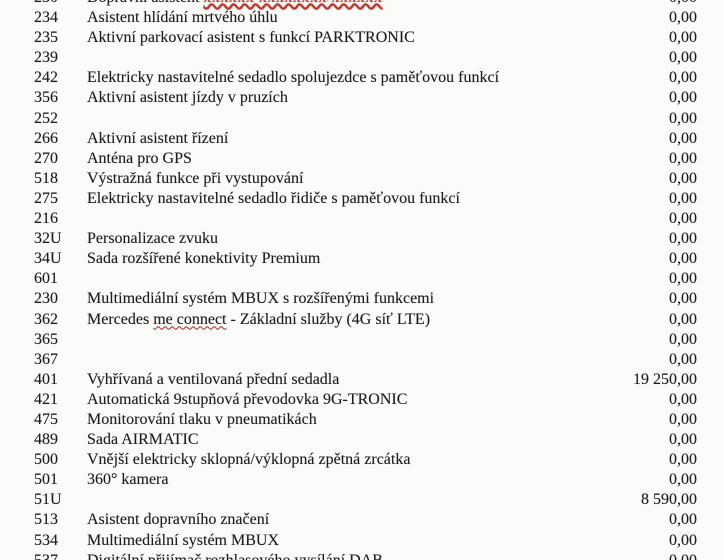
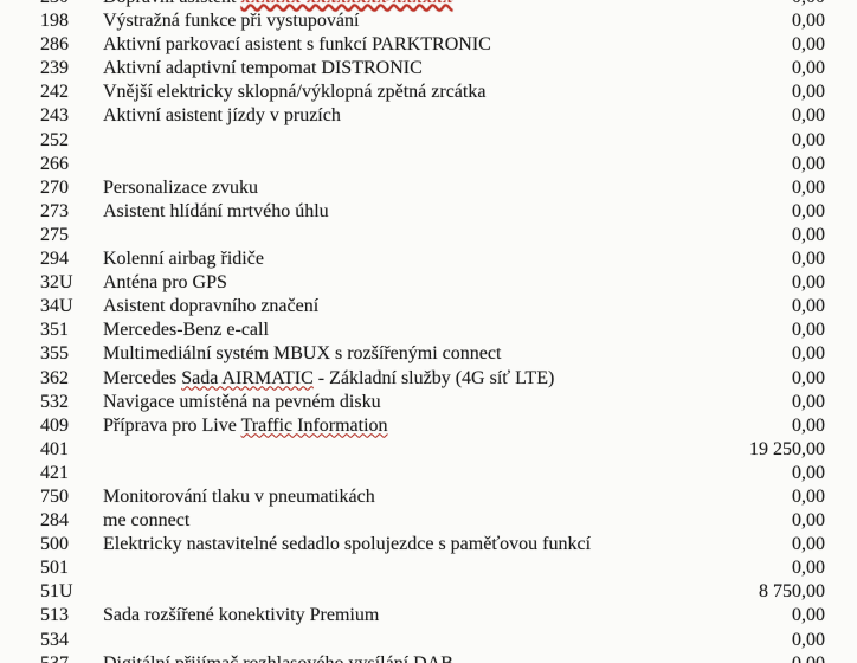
- 234
+ 198
- Asistent hlídání mrtvého úhlu
+ Výstražná funkce při vystupování
  0,00
- 235
+ 286
  Aktivní parkovací asistent s funkcí PARKTRONIC
  0,00
  239
+ Aktivní adaptivní tempomat DISTRONIC
  0,00
  242
- Elektricky nastavitelné sedadlo spolujezdce s paměťovou funkcí
+ Vnější elektricky sklopná/výklopná zpětná zrcátka
  0,00
- 356
+ 243
  Aktivní asistent jízdy v pruzích
  0,00
  252
  0,00
  266
- Aktivní asistent řízení
  0,00
  270
- Anténa pro GPS
+ Personalizace zvuku
  0,00
- 518
+ 273
- Výstražná funkce při vystupování
+ Asistent hlídání mrtvého úhlu
  0,00
  275
- Elektricky nastavitelné sedadlo řidiče s paměťovou funkcí
  0,00
- 216
+ 294
+ Kolenní airbag řidiče
  0,00
  32U
- Personalizace zvuku
+ Anténa pro GPS
  0,00
  34U
- Sada rozšířené konektivity Premium
+ Asistent dopravního značení
  0,00
- 601
+ 351
+ Mercedes-Benz e-call
  0,00
- 230
+ 355
- Multimediální systém MBUX s rozšířenými funkcemi
+ Multimediální systém MBUX s rozšířenými connect
  0,00
  362
- Mercedes me connect - Základní služby (4G síť LTE)
+ Mercedes Sada AIRMATIC - Základní služby (4G síť LTE)
  0,00
- 365
+ 532
+ Navigace umístěná na pevném disku
  0,00
- 367
+ 409
+ Příprava pro Live Traffic Information
  0,00
  401
- Vyhřívaná a ventilovaná přední sedadla
  19 250,00
  421
- Automatická 9stupňová převodovka 9G-TRONIC
  0,00
- 475
+ 750
  Monitorování tlaku v pneumatikách
  0,00
- 489
+ 284
- Sada AIRMATIC
+ me connect
  0,00
  500
- Vnější elektricky sklopná/výklopná zpětná zrcátka
+ Elektricky nastavitelné sedadlo spolujezdce s paměťovou funkcí
  0,00
  501
- 360° kamera
  0,00
  51U
- 8 590,00
+ 8 750,00
  513
- Asistent dopravního značení
+ Sada rozšířené konektivity Premium
  0,00
  534
- Multimediální systém MBUX
  0,00
